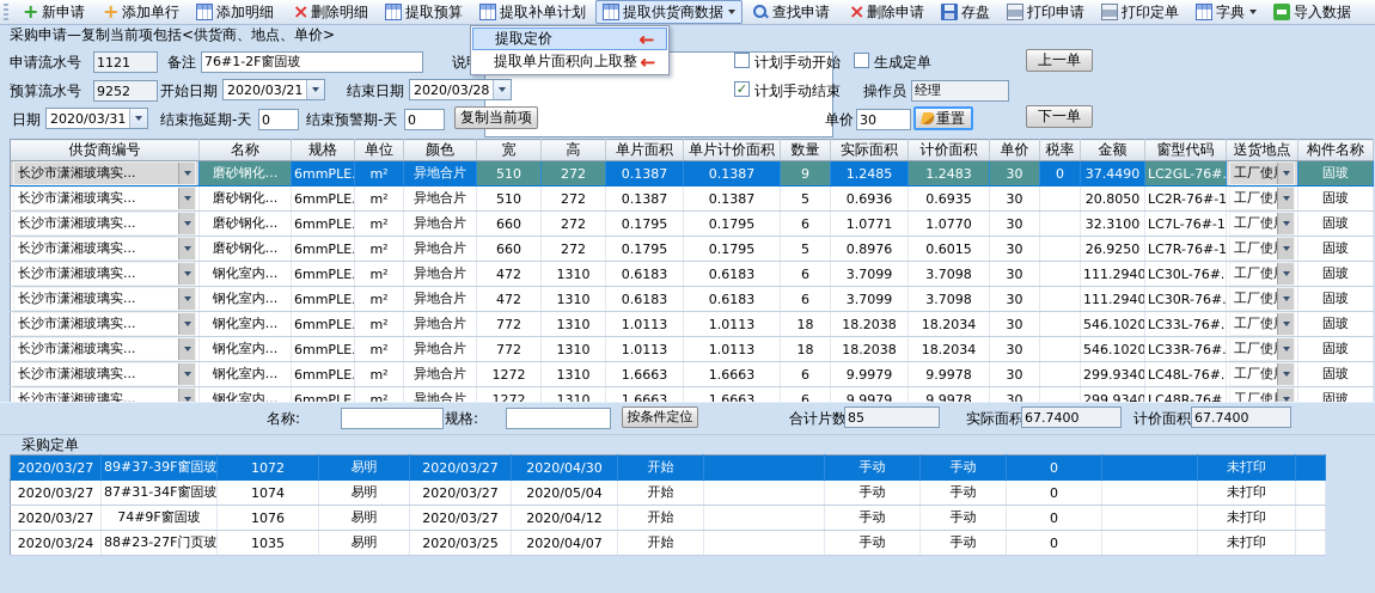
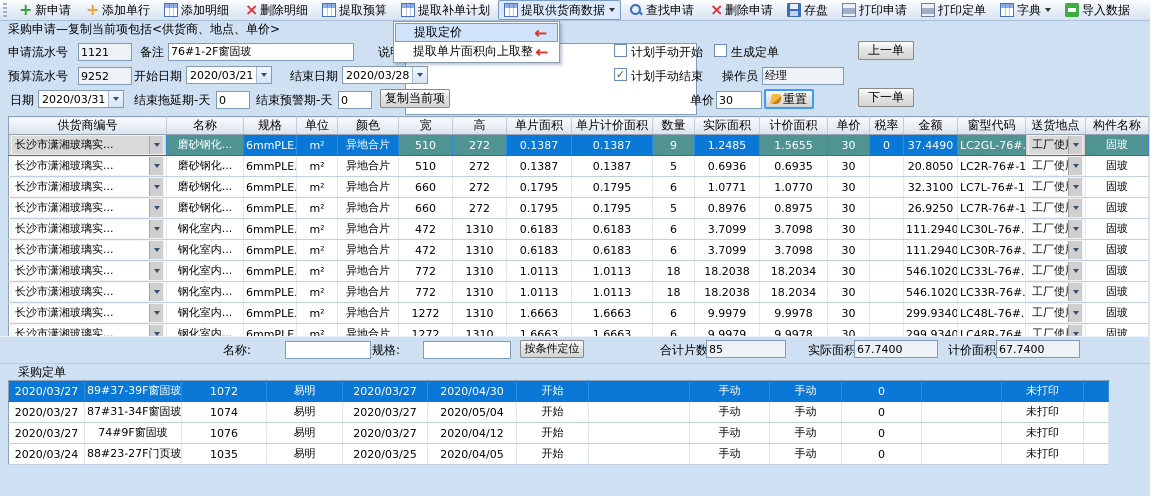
  新申请
  添加单行
  添加明细
  删除明细
  提取预算
  提取补单计划
  提取供货商数据
  查找申请
  删除申请
  存盘
  打印申请
  打印定单
  字典
  导入数据
  采购申请—复制当前项包括<供货商、地点、单价>
  申请流水号
  1121
  备注
  76#1-2F窗固玻
  预算流水号
  9252
  开始日期
  2020/03/21
  结束日期
  2020/03/28
  日期
  2020/03/31
  结束拖延期-天
  0
  结束预警期-天
  0
  复制当前项
  计划手动开始
  生成定单
  上一单
  计划手动结束
  操作员
  经理
  单价
  30
  重置
  下一单
  提取定价
  ←
  提取单片面积向上取整
  ←
  供货商编号	名称	规格	单位	颜色	宽	高	单片面积	单片计价面积	数量	实际面积	计价面积	单价	税率	金额	窗型代码	送货地点	构件名称
- 长沙市潇湘玻璃实...	磨砂钢化...	6mmPLE.	m²	异地合片	510	272	0.1387	0.1387	9	1.2485	1.2483	30	0	37.4490	LC2GL-76#.	工厂使	固玻
+ 长沙市潇湘玻璃实...	磨砂钢化...	6mmPLE.	m²	异地合片	510	272	0.1387	0.1387	9	1.2485	1.5655	30	0	37.4490	LC2GL-76#.	工厂使	固玻
  长沙市潇湘玻璃实...	磨砂钢化...	6mmPLE.	m²	异地合片	510	272	0.1387	0.1387	5	0.6936	0.6935	30		20.8050	LC2R-76#-1	工厂使	固玻
  长沙市潇湘玻璃实...	磨砂钢化...	6mmPLE.	m²	异地合片	660	272	0.1795	0.1795	6	1.0771	1.0770	30		32.3100	LC7L-76#-1	工厂使	固玻
- 长沙市潇湘玻璃实...	磨砂钢化...	6mmPLE.	m²	异地合片	660	272	0.1795	0.1795	5	0.8976	0.6015	30		26.9250	LC7R-76#-1	工厂使	固玻
+ 长沙市潇湘玻璃实...	磨砂钢化...	6mmPLE.	m²	异地合片	660	272	0.1795	0.1795	5	0.8976	0.8975	30		26.9250	LC7R-76#-1	工厂使	固玻
  长沙市潇湘玻璃实...	钢化室内...	6mmPLE.	m²	异地合片	472	1310	0.6183	0.6183	6	3.7099	3.7098	30		111.2940	LC30L-76#.	工厂使	固玻
  长沙市潇湘玻璃实...	钢化室内...	6mmPLE.	m²	异地合片	472	1310	0.6183	0.6183	6	3.7099	3.7098	30		111.2940	LC30R-76#.	工厂使	固玻
  长沙市潇湘玻璃实...	钢化室内...	6mmPLE.	m²	异地合片	772	1310	1.0113	1.0113	18	18.2038	18.2034	30		546.1020	LC33L-76#.	工厂使	固玻
  长沙市潇湘玻璃实...	钢化室内...	6mmPLE.	m²	异地合片	772	1310	1.0113	1.0113	18	18.2038	18.2034	30		546.1020	LC33R-76#.	工厂使	固玻
  长沙市潇湘玻璃实...	钢化室内...	6mmPLE.	m²	异地合片	1272	1310	1.6663	1.6663	6	9.9979	9.9978	30		299.9340	LC48L-76#.	工厂使	固玻
  长沙市潇湘玻璃实...	钢化室内...	6mmPLE.	m²	异地合片	1272	1310	1.6663	1.6663	6	9.9979	9.9978	30		299.9340	LC48R-76#.	工厂使	固玻
  名称:
  规格:
  按条件定位
  合计片数
  85
  实际面积
  67.7400
  计价面积
  67.7400
  采购定单
  2020/03/27	89#37-39F窗固玻	1072	易明	2020/03/27	2020/04/30	开始		手动	手动	0		未打印
  2020/03/27	87#31-34F窗固玻	1074	易明	2020/03/27	2020/05/04	开始		手动	手动	0		未打印
  2020/03/27	74#9F窗固玻	1076	易明	2020/03/27	2020/04/12	开始		手动	手动	0		未打印
- 2020/03/24	88#23-27F门页玻	1035	易明	2020/03/25	2020/04/07	开始		手动	手动	0		未打印
+ 2020/03/24	88#23-27F门页玻	1035	易明	2020/03/25	2020/04/05	开始		手动	手动	0		未打印
